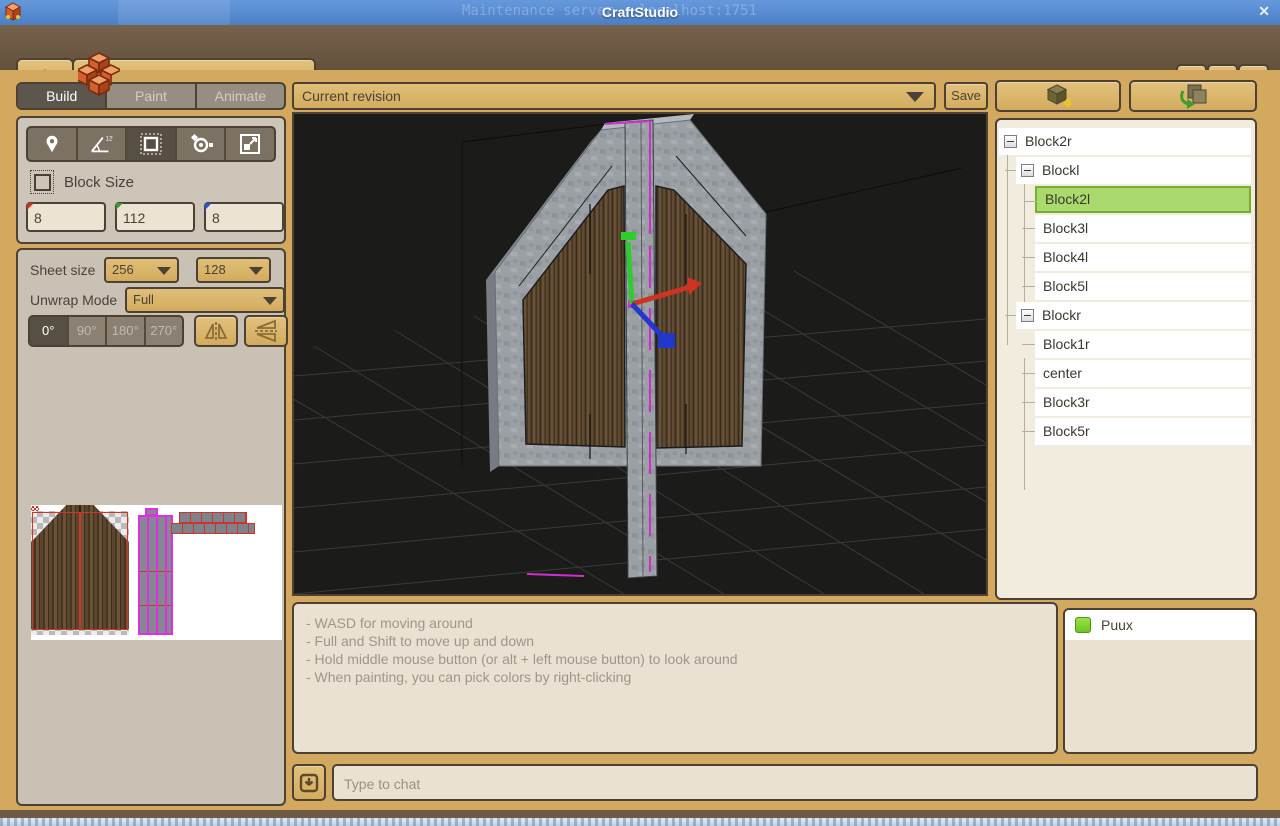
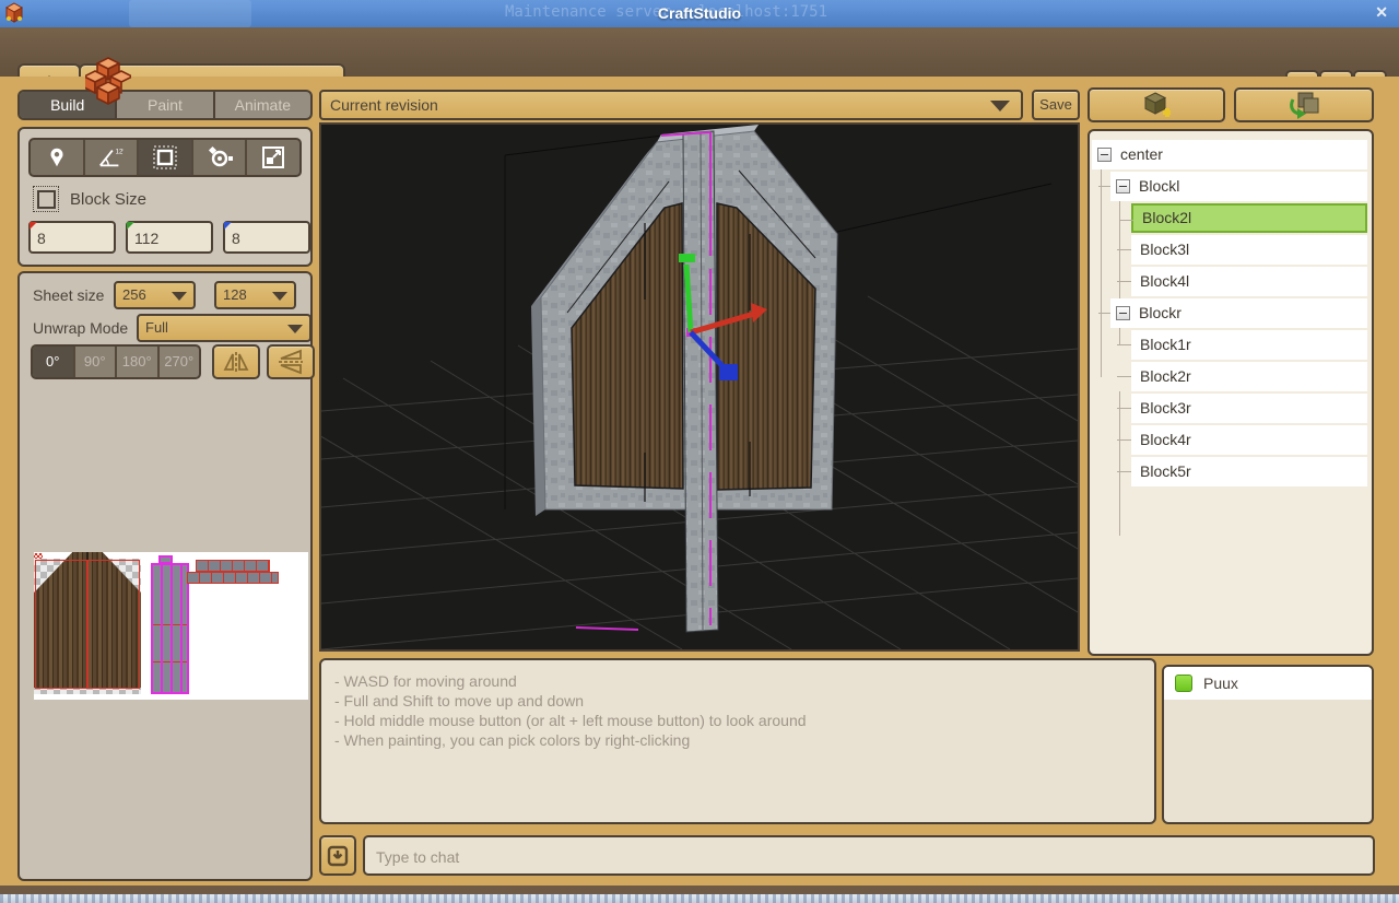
  Maintenance server : localhost:1751
  CraftStudio
  ✕
  Build
  Paint
  Animate
  Block Size
  8
  112
  8
  Sheet size
  256
  128
  Unwrap Mode
  Full
  0°
  90°
  180°
  270°
  Current revision
  Save
  - WASD for moving around
  - Full and Shift to move up and down
  - Hold middle mouse button (or alt + left mouse button) to look around
  - When painting, you can pick colors by right-clicking
  Type to chat
- Block2r
+ center
  Blockl
  Block2l
  Block3l
  Block4l
- Block5l
  Blockr
  Block1r
- center
+ Block2r
  Block3r
+ Block4r
  Block5r
  Puux
